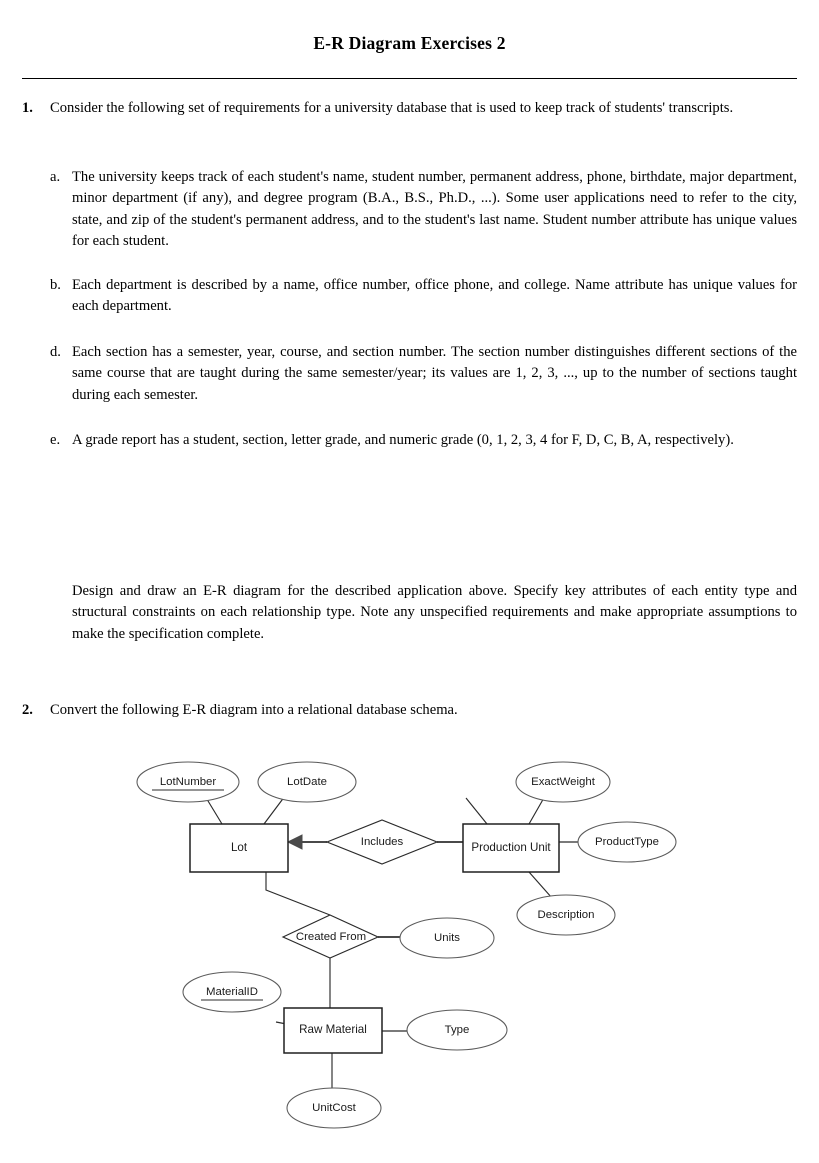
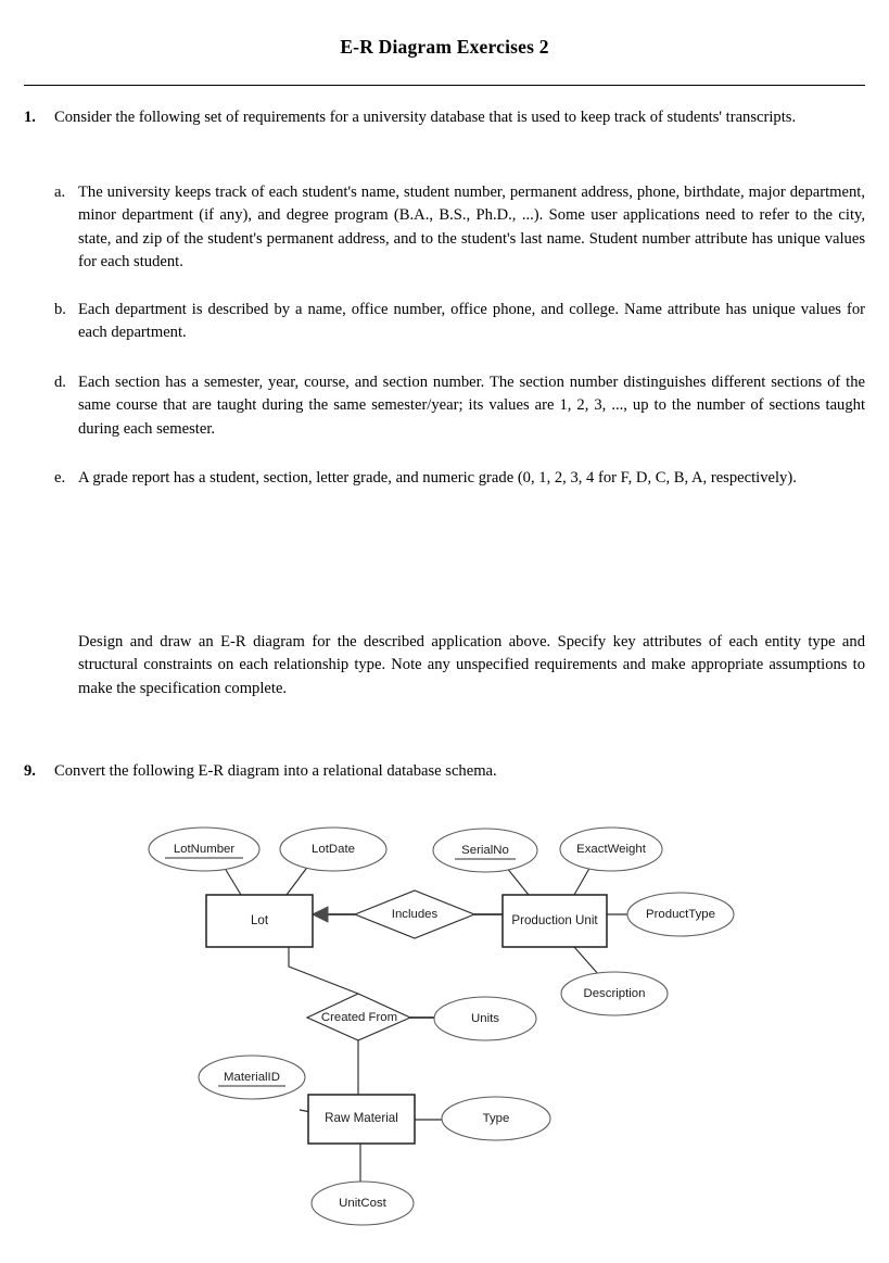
  E-R Diagram Exercises 2
  1.
  Consider the following set of requirements for a university database that is used to keep track of students' transcripts.
  a.
  The university keeps track of each student's name, student number, permanent address, phone, birthdate, major department, minor department (if any), and degree program (B.A., B.S., Ph.D., ...). Some user applications need to refer to the city, state, and zip of the student's permanent address, and to the student's last name. Student number attribute has unique values for each student.
  b.
  Each department is described by a name, office number, office phone, and college. Name attribute has unique values for each department.
  d.
  Each section has a semester, year, course, and section number. The section number distinguishes different sections of the same course that are taught during the same semester/year; its values are 1, 2, 3, ..., up to the number of sections taught during each semester.
  e.
  A grade report has a student, section, letter grade, and numeric grade (0, 1, 2, 3, 4 for F, D, C, B, A, respectively).
  Design and draw an E-R diagram for the described application above. Specify key attributes of each entity type and structural constraints on each relationship type. Note any unspecified requirements and make appropriate assumptions to make the specification complete.
- 2.
+ 9.
  Convert the following E-R diagram into a relational database schema.
  LotNumber
  LotDate
+ SerialNo
  ExactWeight
  ProductType
  Description
  Units
  MaterialID
  Type
  UnitCost
  Includes
  Created From
  Lot
  Production Unit
  Raw Material
